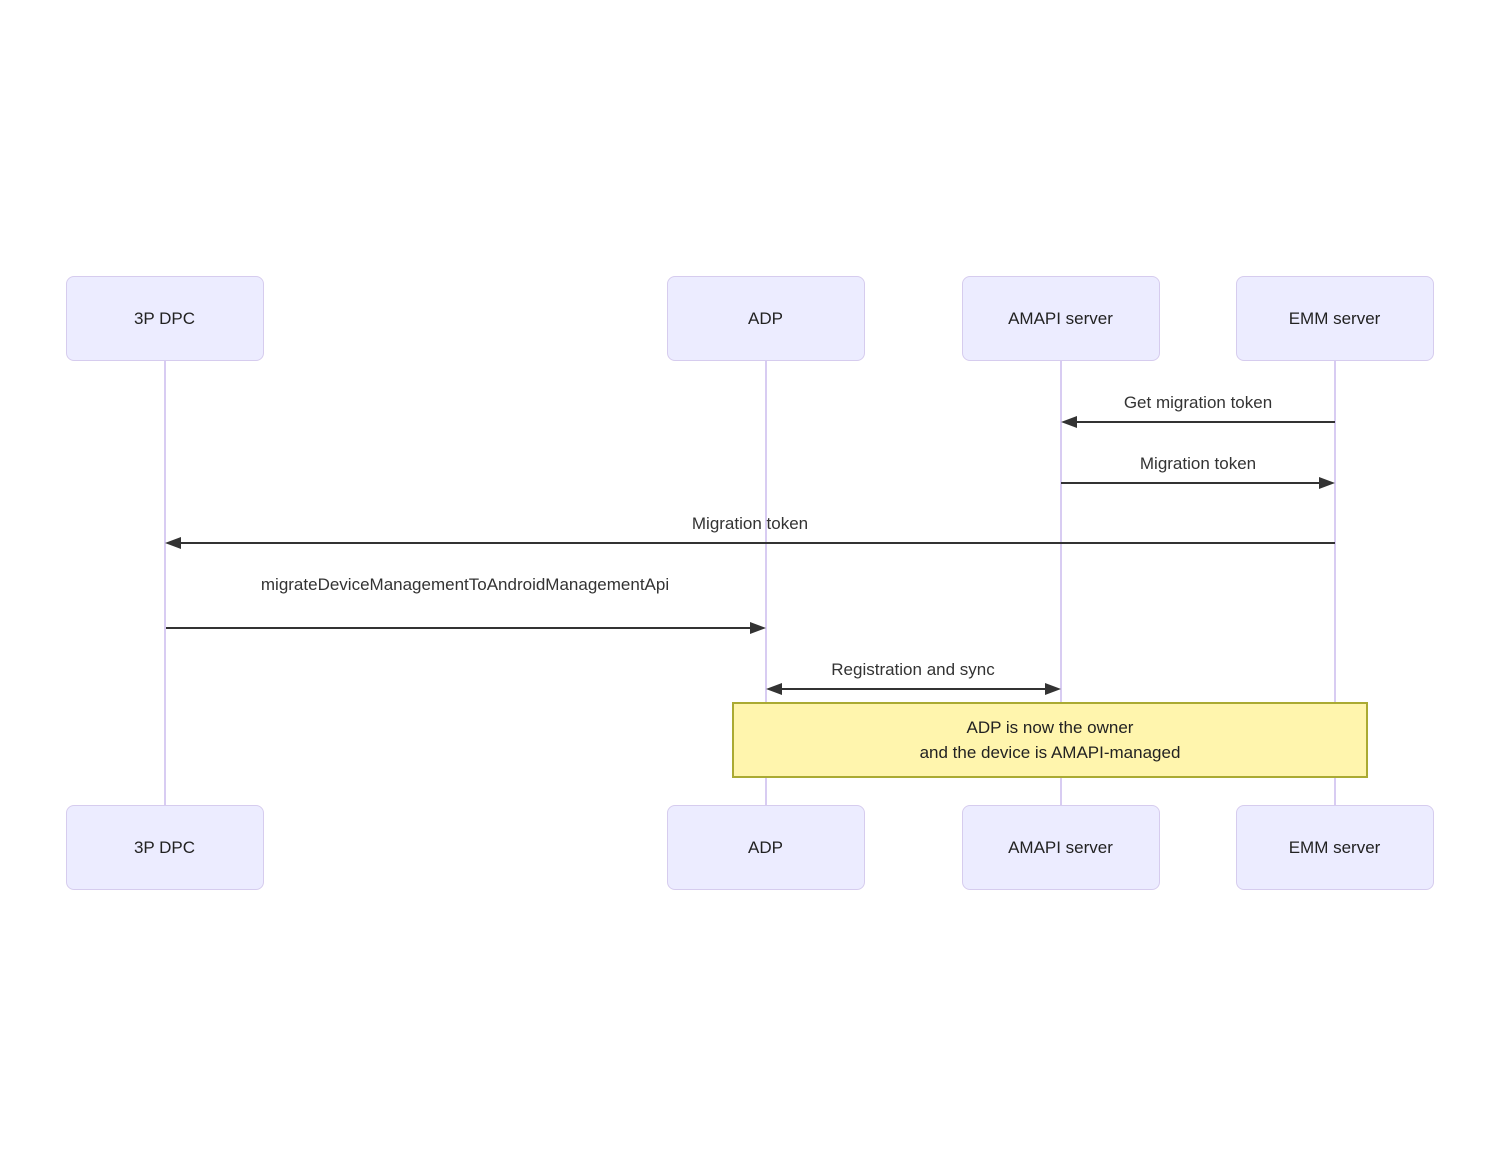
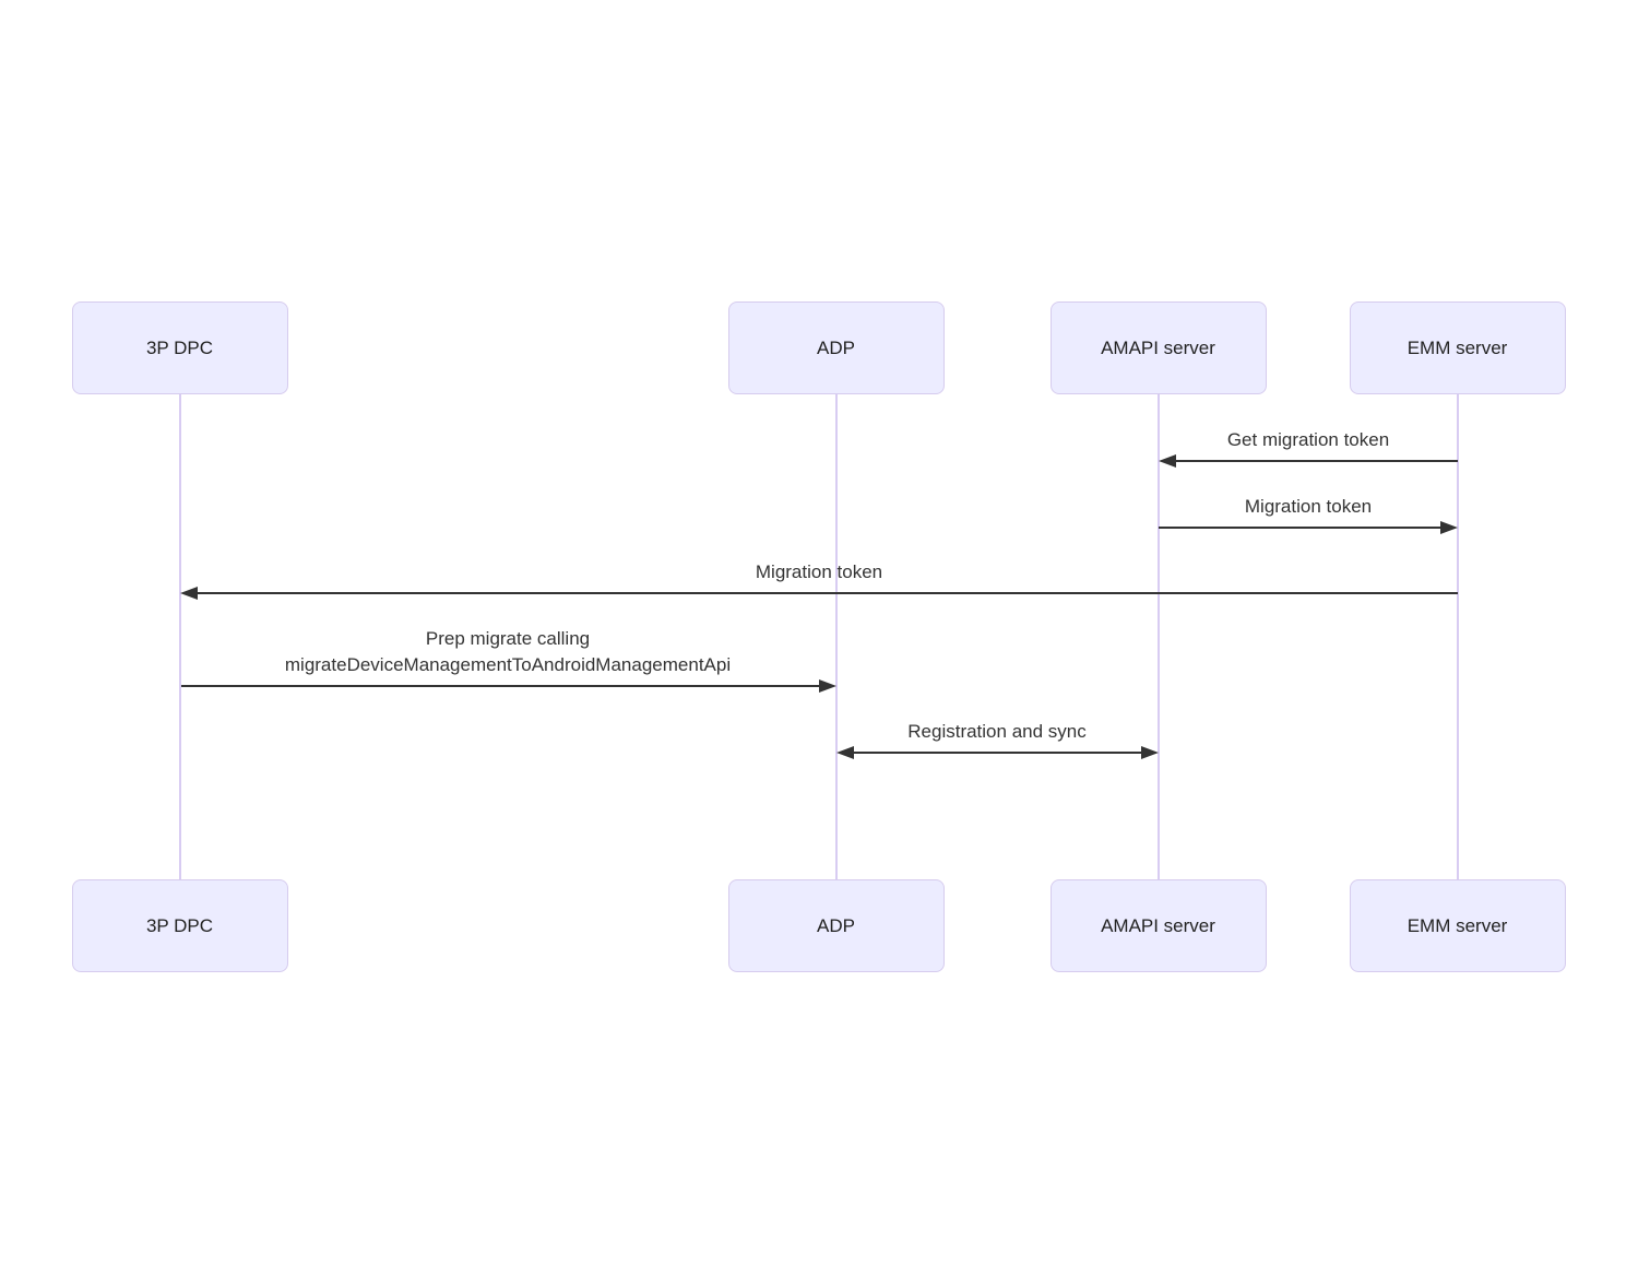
  3P DPC
  ADP
  AMAPI server
  EMM server
  Get migration token
  Migration token
  Migration token
+ Prep migrate calling
  migrateDeviceManagementToAndroidManagementApi
  Registration and sync
- ADP is now the owner
- and the device is AMAPI-managed
  3P DPC
  ADP
  AMAPI server
  EMM server
